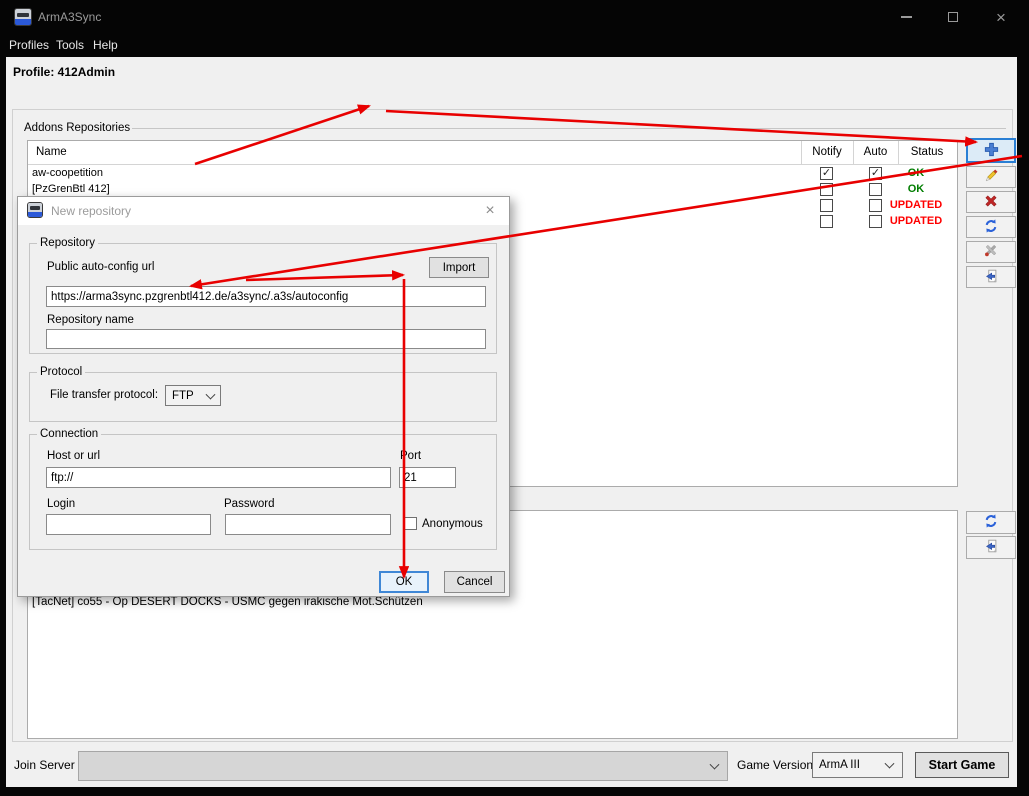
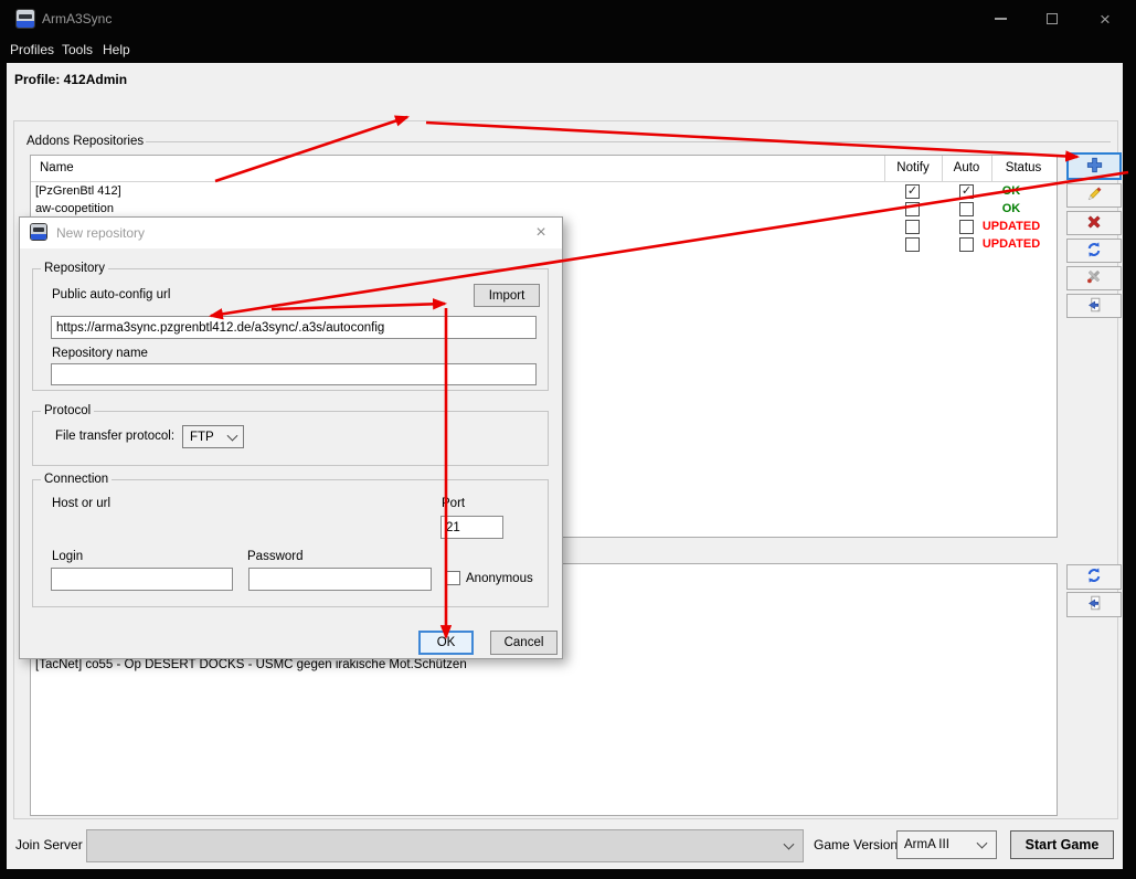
  ArmA3Sync
  ×
  Profiles
  Tools
  Help
  Profile: 412Admin
  Addons Repositories
  Name
  Notify
  Auto
  Status
- aw-coopetition
+ [PzGrenBtl 412]
  ✓
  ✓
- [PzGrenBtl 412]
+ aw-coopetition
  OK
  UPDATED
  UPDATED
  [TacNet] co55 - Op DESERT DOCKS - USMC gegen irakische Mot.Schützen
  Join Server
  Game Version
  ArmA III
  Start Game
  New repository
  ×
  Repository
  Public auto-config url
  Import
  https://arma3sync.pzgrenbtl412.de/a3sync/.a3s/autoconfig
  Repository name
  Protocol
  File transfer protocol:
  FTP
  Connection
  Host or url
- ftp://
  ort
  21
  Login
  Password
  Anonymous
  OK
  Cancel
